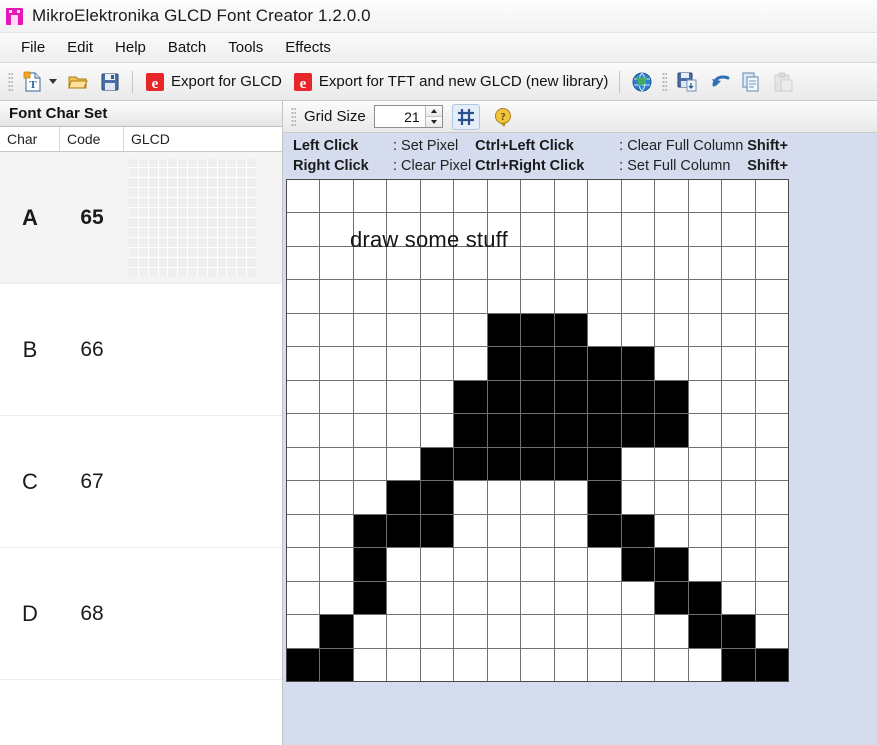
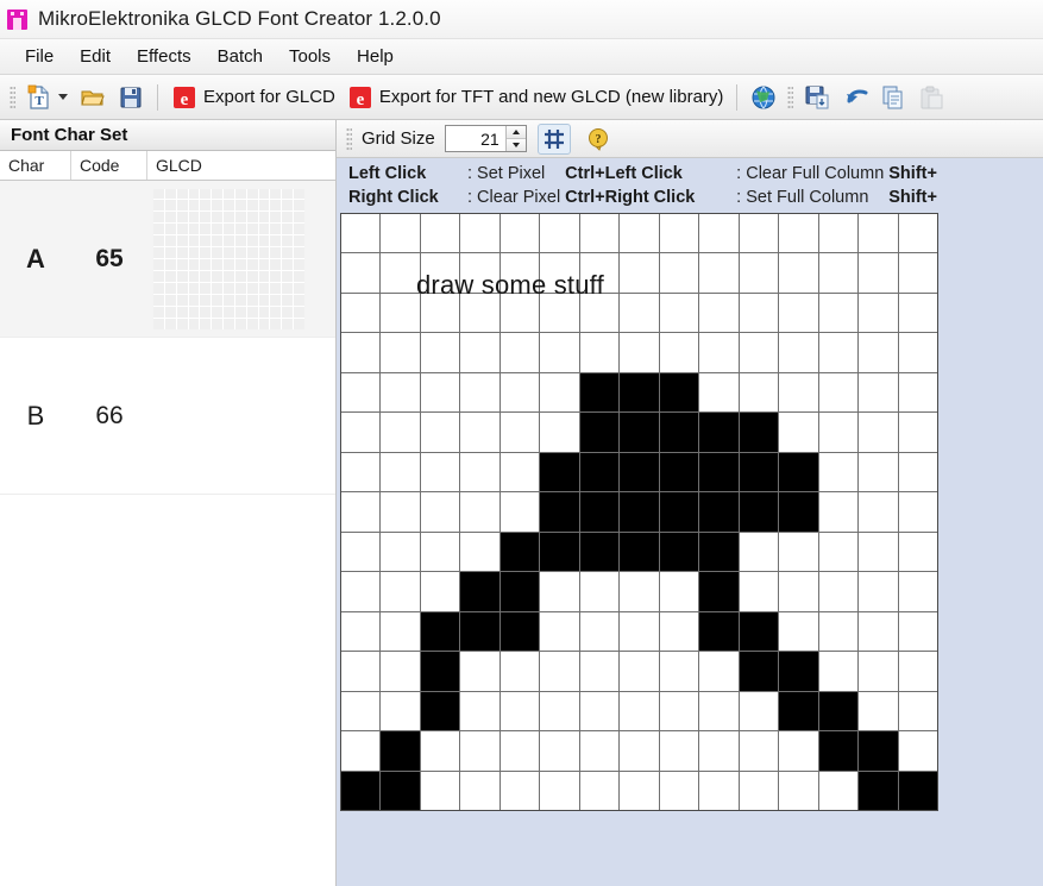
  MikroElektronika GLCD Font Creator 1.2.0.0
  File
  Edit
- Help
+ Effects
  Batch
  Tools
- Effects
+ Help
  T
  e
  Export for GLCD
  e
  Export for TFT and new GLCD (new library)
  Font Char Set
  Char
  Code
  GLCD
  A
  65
  B
  66
- C
- 67
- D
- 68
  Grid Size
  21
  ?
  Left Click
  : Set Pixel
  Right Click
  : Clear Pixel
  Ctrl+Left Click
  : Clear Full Column
  Ctrl+Right Click
  : Set Full Column
  Shift+
  Shift+
  draw some stuff
